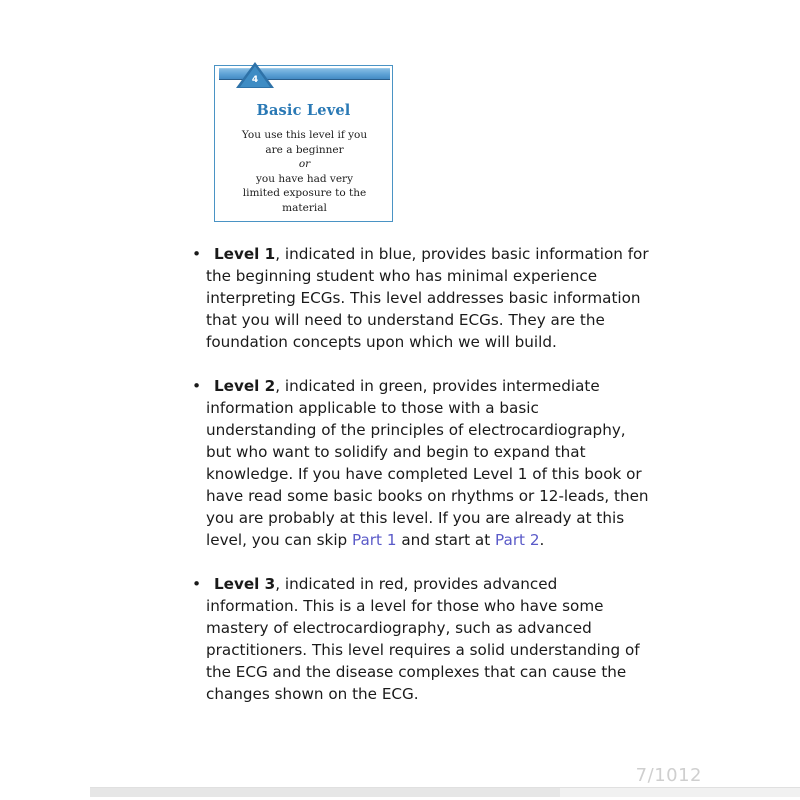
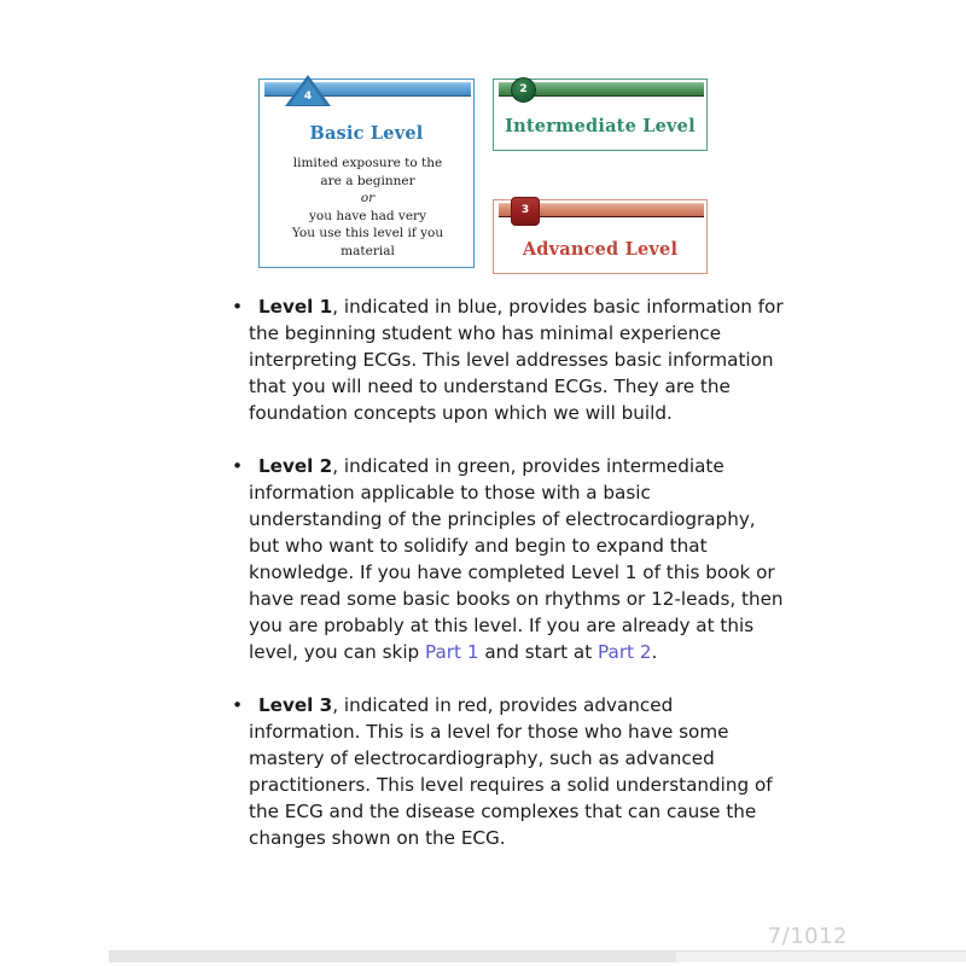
  4
  Basic Level
- You use this level if you
+ limited exposure to the
  are a beginner
  or
  you have had very
- limited exposure to the
+ You use this level if you
  material
+ 2
+ Intermediate Level
+ 3
+ Advanced Level
  •
  Level 1, indicated in blue, provides basic information for the beginning student who has minimal experience interpreting ECGs. This level addresses basic information that you will need to understand ECGs. They are the foundation concepts upon which we will build.
  •
  Level 2, indicated in green, provides intermediate information applicable to those with a basic understanding of the principles of electrocardiography, but who want to solidify and begin to expand that knowledge. If you have completed Level 1 of this book or have read some basic books on rhythms or 12-leads, then you are probably at this level. If you are already at this level, you can skip Part 1 and start at Part 2.
  •
  Level 3, indicated in red, provides advanced information. This is a level for those who have some mastery of electrocardiography, such as advanced practitioners. This level requires a solid understanding of the ECG and the disease complexes that can cause the changes shown on the ECG.
  7/1012
